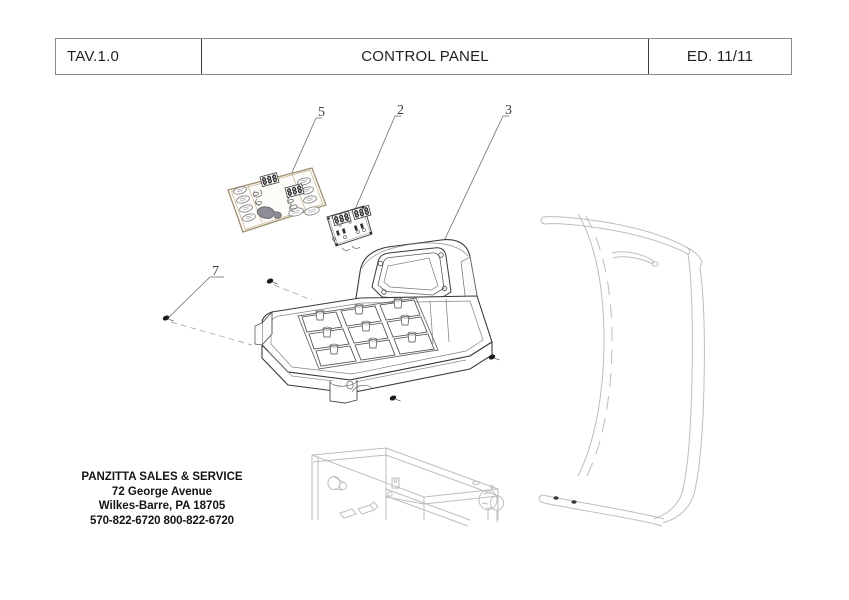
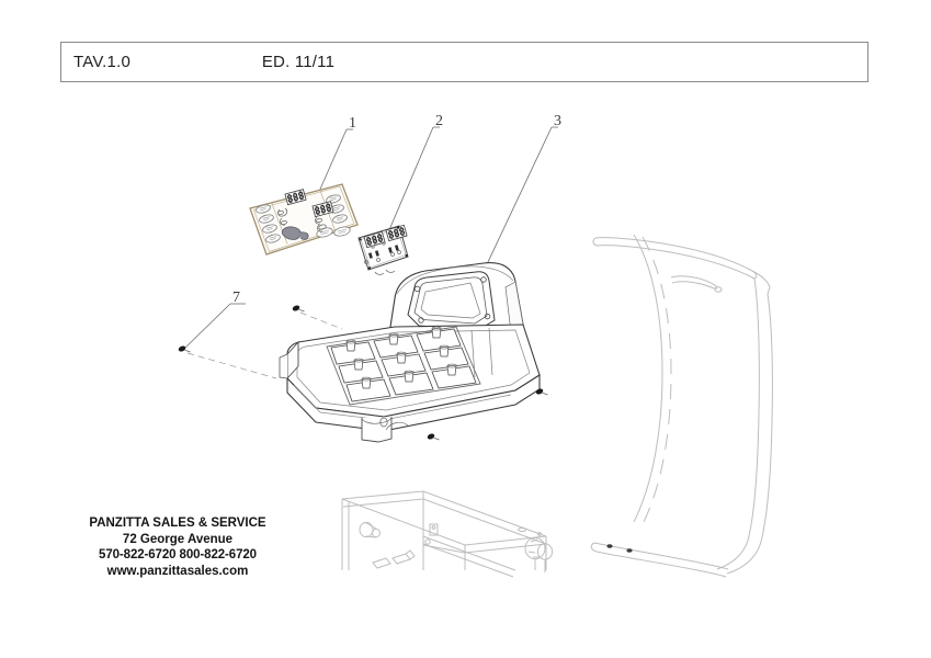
  TAV.1.0
- CONTROL PANEL
  ED. 11/11
- 5
+ 1
  2
  3
  7
  PANZITTA SALES & SERVICE
  72 George Avenue
- Wilkes-Barre, PA 18705
  570-822-6720 800-822-6720
+ www.panzittasales.com
